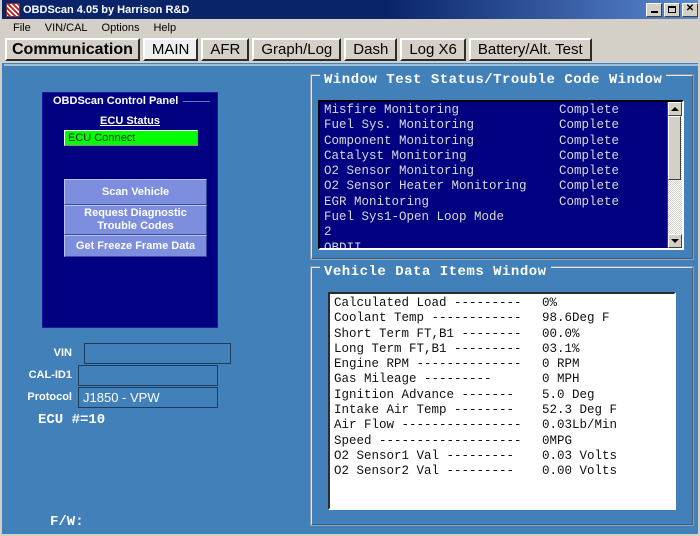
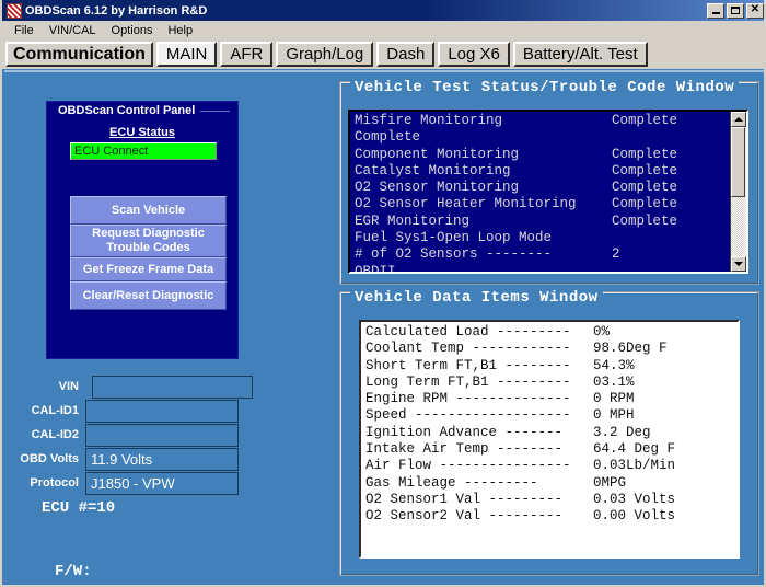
- OBDScan 4.05 by Harrison R&D
+ OBDScan 6.12 by Harrison R&D
  ✕
  File
  VIN/CAL
  Options
  Help
  Communication
  MAIN
  AFR
  Graph/Log
  Dash
  Log X6
  Battery/Alt. Test
  ECU Status
  ECU Connect
  Scan Vehicle
  Request Diagnostic Trouble Codes
  Get Freeze Frame Data
+ Clear/Reset Diagnostic
  OBDScan Control Panel
  VIN
  CAL-ID1
+ CAL-ID2
+ OBD Volts
+ 11.9 Volts
  Protocol
  J1850 - VPW
  ECU #=10
  F/W:
- Window Test Status/Trouble Code Window
+ Vehicle Test Status/Trouble Code Window
  Misfire Monitoring
  Complete
- Fuel Sys. Monitoring
  Complete
  Component Monitoring
  Complete
  Catalyst Monitoring
  Complete
  O2 Sensor Monitoring
  Complete
  O2 Sensor Heater Monitoring
  Complete
  EGR Monitoring
  Complete
  Fuel Sys1-Open Loop Mode
+ # of O2 Sensors --------
  2
  OBDII
  Vehicle Data Items Window
  Calculated Load ---------
  0%
  Coolant Temp ------------
  98.6Deg F
  Short Term FT,B1 --------
- 00.0%
+ 54.3%
  Long Term FT,B1 ---------
  03.1%
  Engine RPM --------------
  0 RPM
- Gas Mileage ---------
+ Speed -------------------
  0 MPH
  Ignition Advance -------
- 5.0 Deg
+ 3.2 Deg
  Intake Air Temp --------
- 52.3 Deg F
+ 64.4 Deg F
  Air Flow ----------------
  0.03Lb/Min
- Speed -------------------
+ Gas Mileage ---------
  0MPG
  O2 Sensor1 Val ---------
  0.03 Volts
  O2 Sensor2 Val ---------
  0.00 Volts
